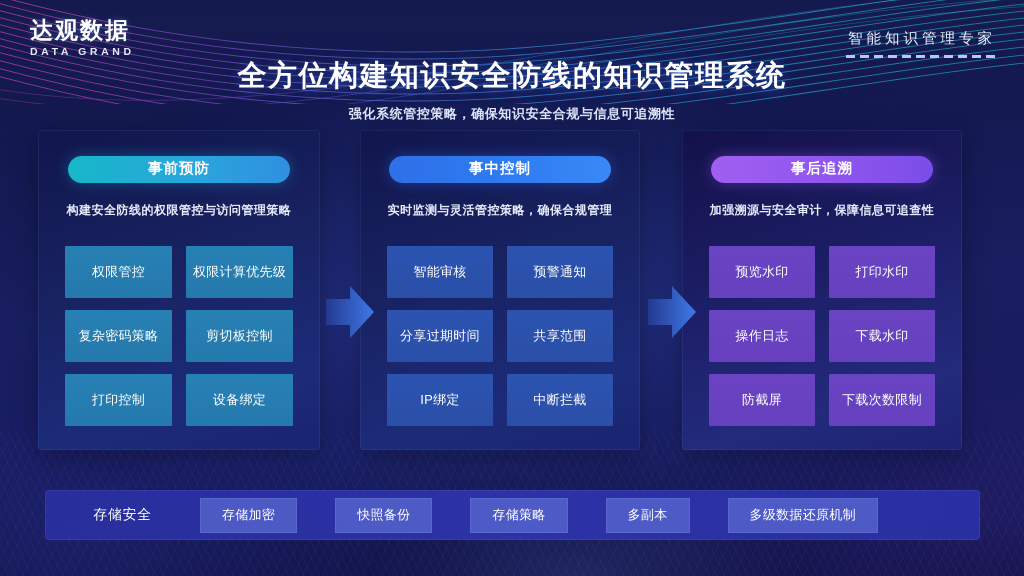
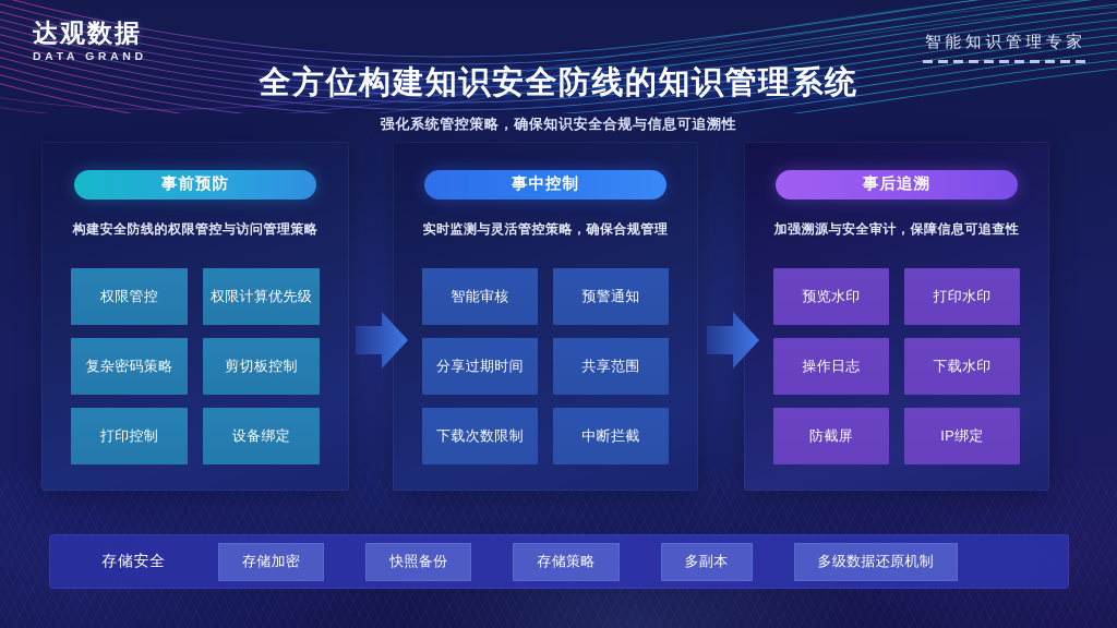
  达观数据
  DATA GRAND
  智能知识管理专家
  全方位构建知识安全防线的知识管理系统
  强化系统管控策略，确保知识安全合规与信息可追溯性
  事前预防
  构建安全防线的权限管控与访问管理策略
  权限管控
  权限计算优先级
  复杂密码策略
  剪切板控制
  打印控制
  设备绑定
  事中控制
  实时监测与灵活管控策略，确保合规管理
  智能审核
  预警通知
  分享过期时间
  共享范围
- IP绑定
+ 下载次数限制
  中断拦截
  事后追溯
  加强溯源与安全审计，保障信息可追查性
  预览水印
  打印水印
  操作日志
  下载水印
  防截屏
- 下载次数限制
+ IP绑定
  存储安全
  存储加密
  快照备份
  存储策略
  多副本
  多级数据还原机制
